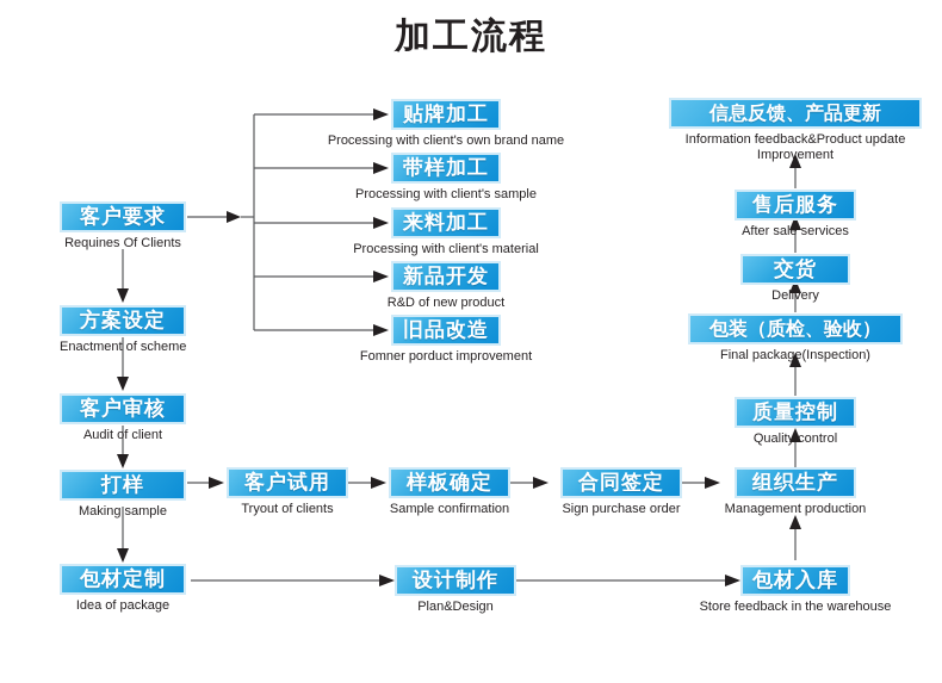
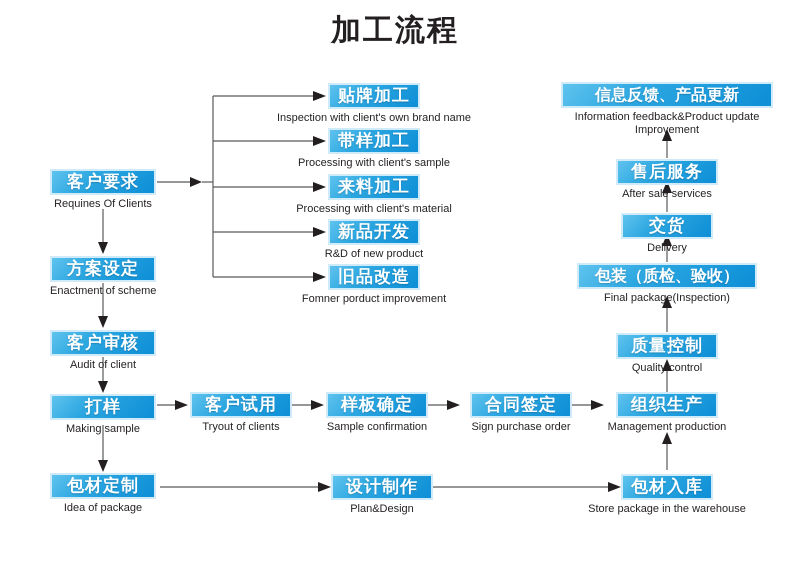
  加工流程
  客户要求
  Requines Of Clients
  方案设定
  Enactment of scheme
  客户审核
  Audit of client
  打样
  Making sample
  包材定制
  Idea of package
  贴牌加工
- Processing with client's own brand name
+ Inspection with client's own brand name
  带样加工
  Processing with client's sample
  来料加工
  Processing with client's material
  新品开发
  R&D of new product
  旧品改造
  Fomner porduct improvement
  客户试用
  Tryout of clients
  样板确定
  Sample confirmation
  合同签定
  Sign purchase order
  设计制作
  Plan&Design
  包材入库
- Store feedback in the warehouse
+ Store package in the warehouse
  组织生产
  Management production
  质量控制
  Quality control
  包装（质检、验收）
  Final package(Inspection)
  交货
  Delivery
  售后服务
  After sale services
  信息反馈、产品更新
  Information feedback&Product update Improvement
